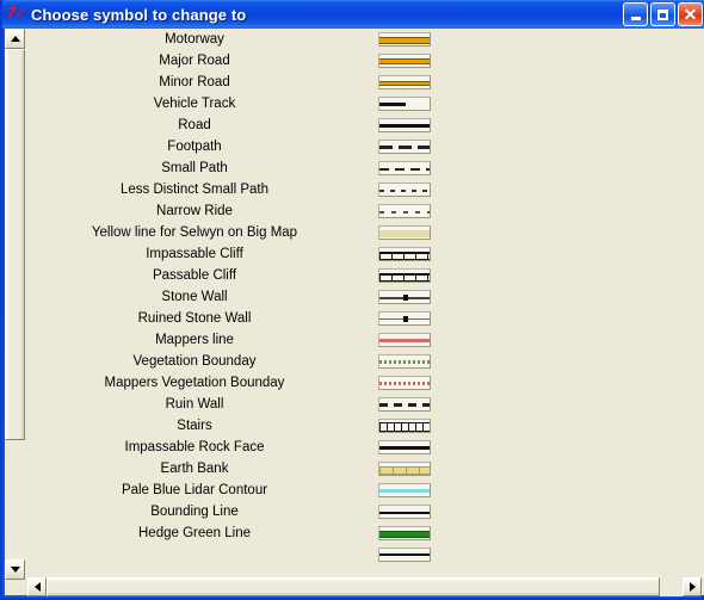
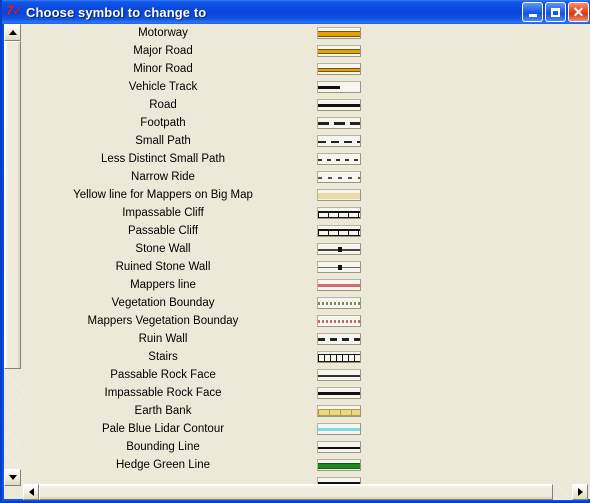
  7✓
  Choose symbol to change to
  ✕
  Motorway
  Major Road
  Minor Road
  Vehicle Track
  Road
  Footpath
  Small Path
  Less Distinct Small Path
  Narrow Ride
- Yellow line for Selwyn on Big Map
+ Yellow line for Mappers on Big Map
  Impassable Cliff
  Passable Cliff
  Stone Wall
  Ruined Stone Wall
  Mappers line
  Vegetation Bounday
  Mappers Vegetation Bounday
  Ruin Wall
  Stairs
+ Passable Rock Face
  Impassable Rock Face
  Earth Bank
  Pale Blue Lidar Contour
  Bounding Line
  Hedge Green Line
